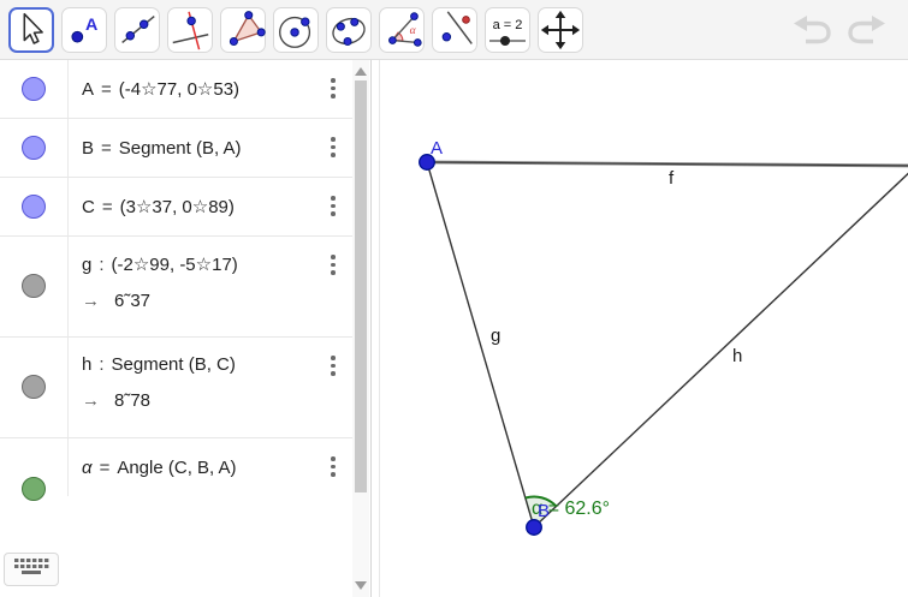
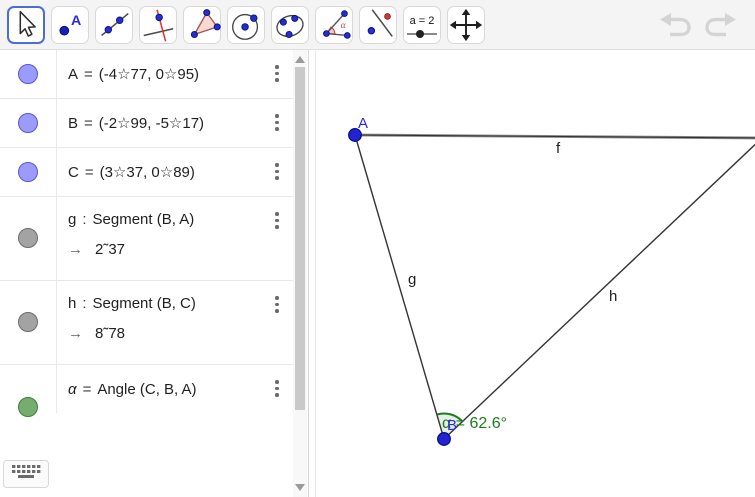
  A
  α
  a = 2
- A = (-4☆77, 0☆53)
+ A = (-4☆77, 0☆95)
- B = Segment (B, A)
+ B = (-2☆99, -5☆17)
  C = (3☆37, 0☆89)
- g : (-2☆99, -5☆17)
+ g : Segment (B, A)
- → 6˜37
+ → 2˜37
  h : Segment (B, C)
  → 8˜78
  α = Angle (C, B, A)
  α = 62.6°
  f
  g
  h
  A
  B
